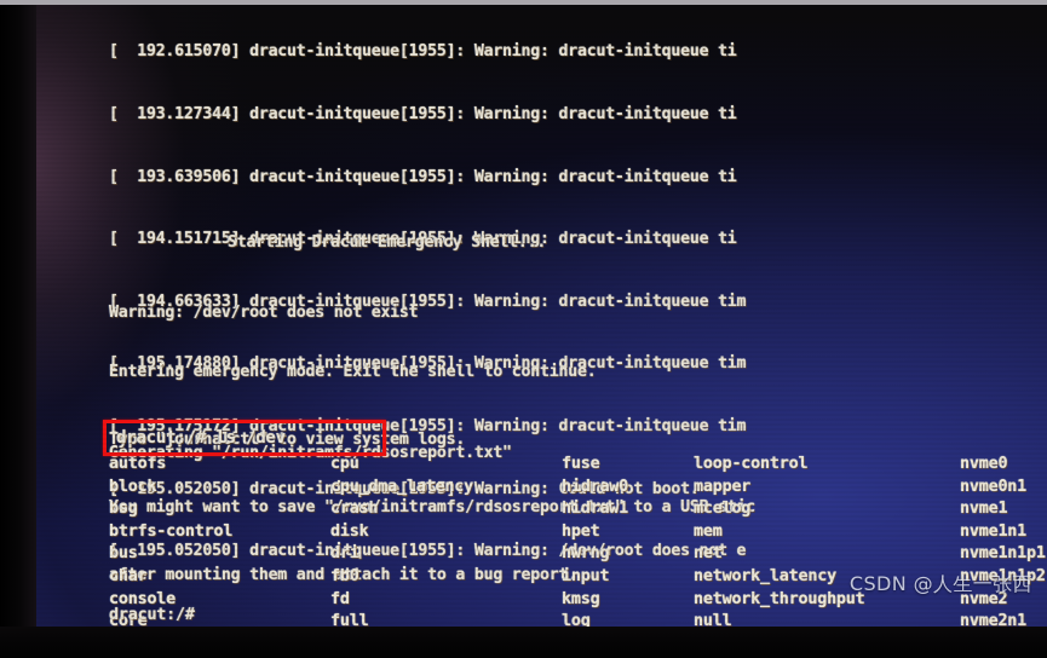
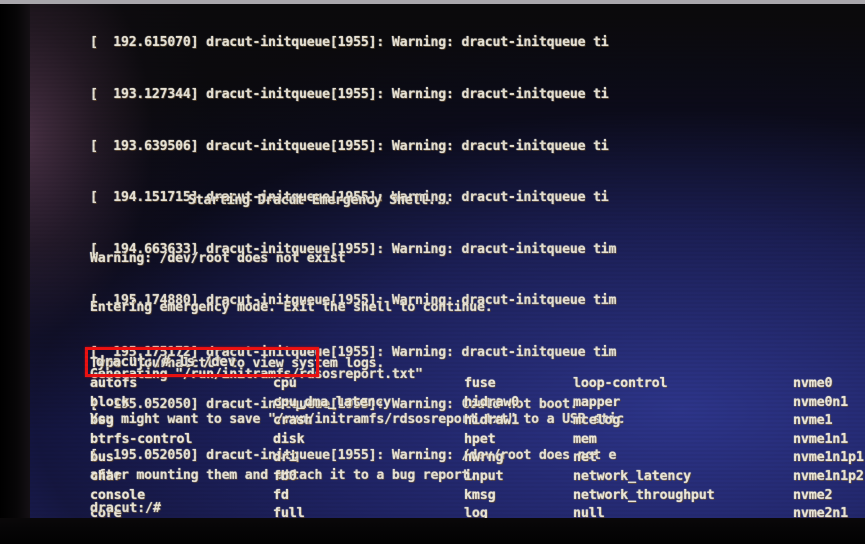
- CSDN @人生一张西
